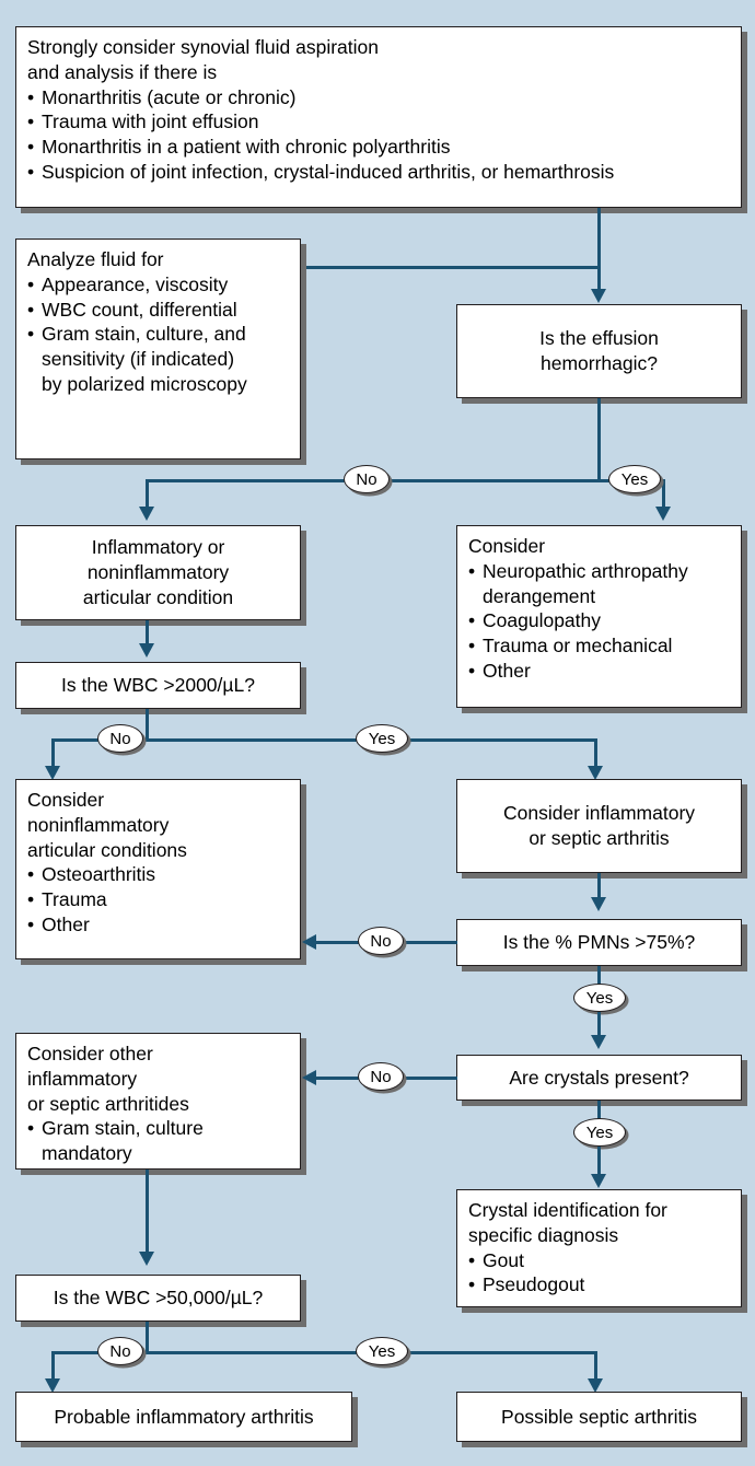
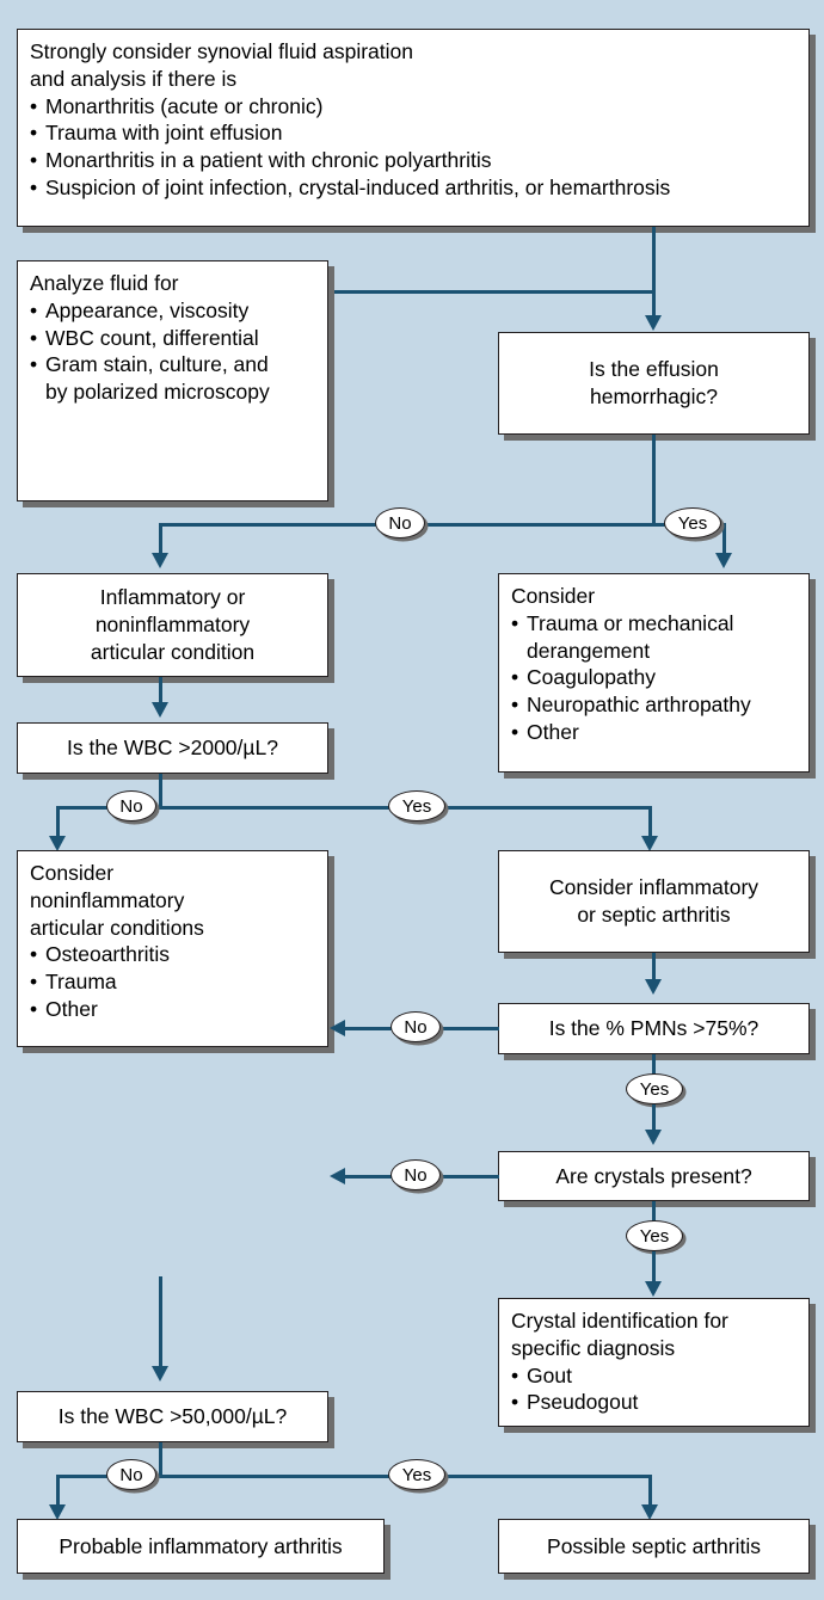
  Strongly consider synovial fluid aspiration
  and analysis if there is
  Monarthritis (acute or chronic)
  Trauma with joint effusion
  Monarthritis in a patient with chronic polyarthritis
  Suspicion of joint infection, crystal-induced arthritis, or hemarthrosis
  Analyze fluid for
  Appearance, viscosity
  WBC count, differential
  Gram stain, culture, and
- sensitivity (if indicated)
  by polarized microscopy
  Is the effusion
  hemorrhagic?
  No
  Yes
  Inflammatory or
  noninflammatory
  articular condition
  Consider
- Neuropathic arthropathy
+ Trauma or mechanical
  derangement
  Coagulopathy
- Trauma or mechanical
+ Neuropathic arthropathy
  Other
  Is the WBC >2000/µL?
  No
  Yes
  Consider
  noninflammatory
  articular conditions
  Osteoarthritis
  Trauma
  Other
  Consider inflammatory
  or septic arthritis
  Is the % PMNs >75%?
  No
  Yes
- Consider other
- inflammatory
- or septic arthritides
- Gram stain, culture
- mandatory
  Are crystals present?
  No
  Yes
  Crystal identification for
  specific diagnosis
  Gout
  Pseudogout
  Is the WBC >50,000/µL?
  No
  Yes
  Probable inflammatory arthritis
  Possible septic arthritis
